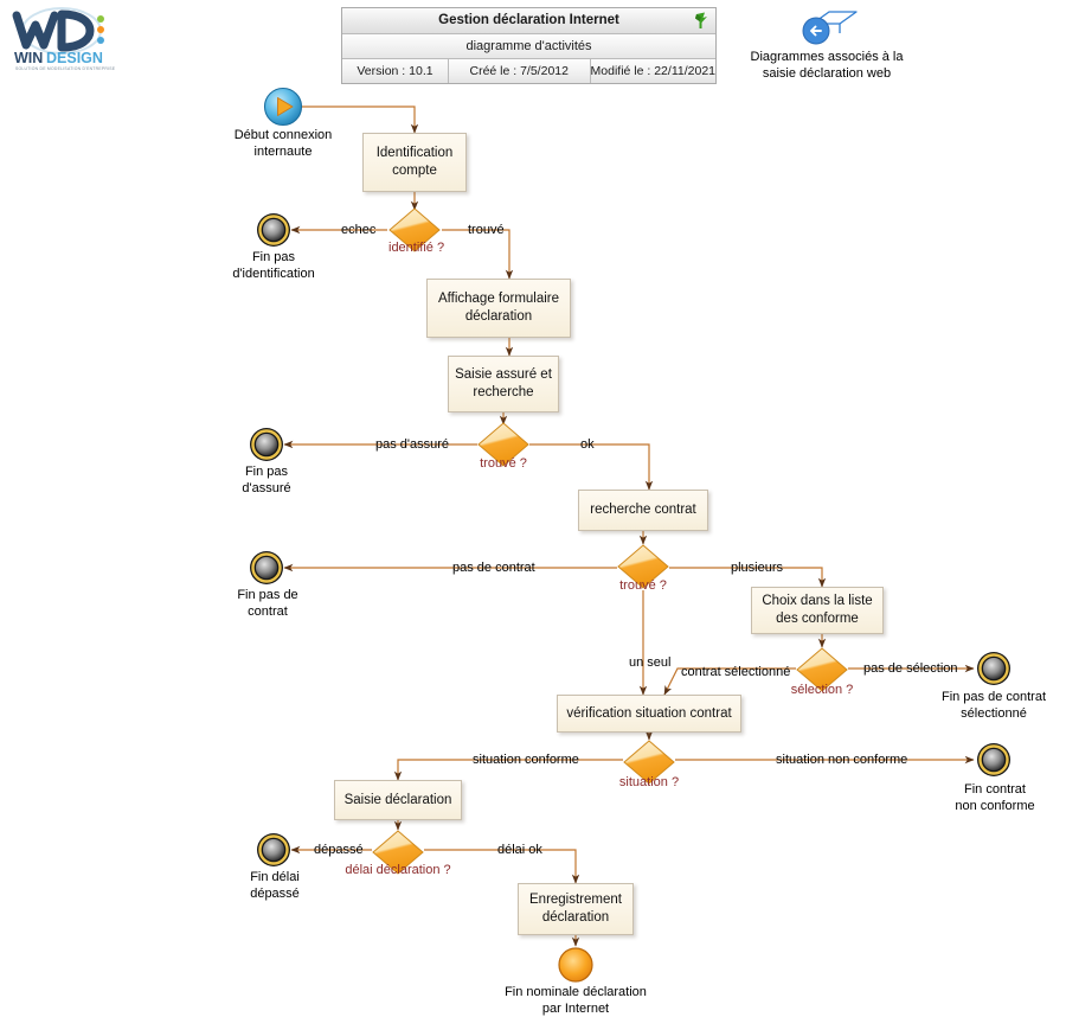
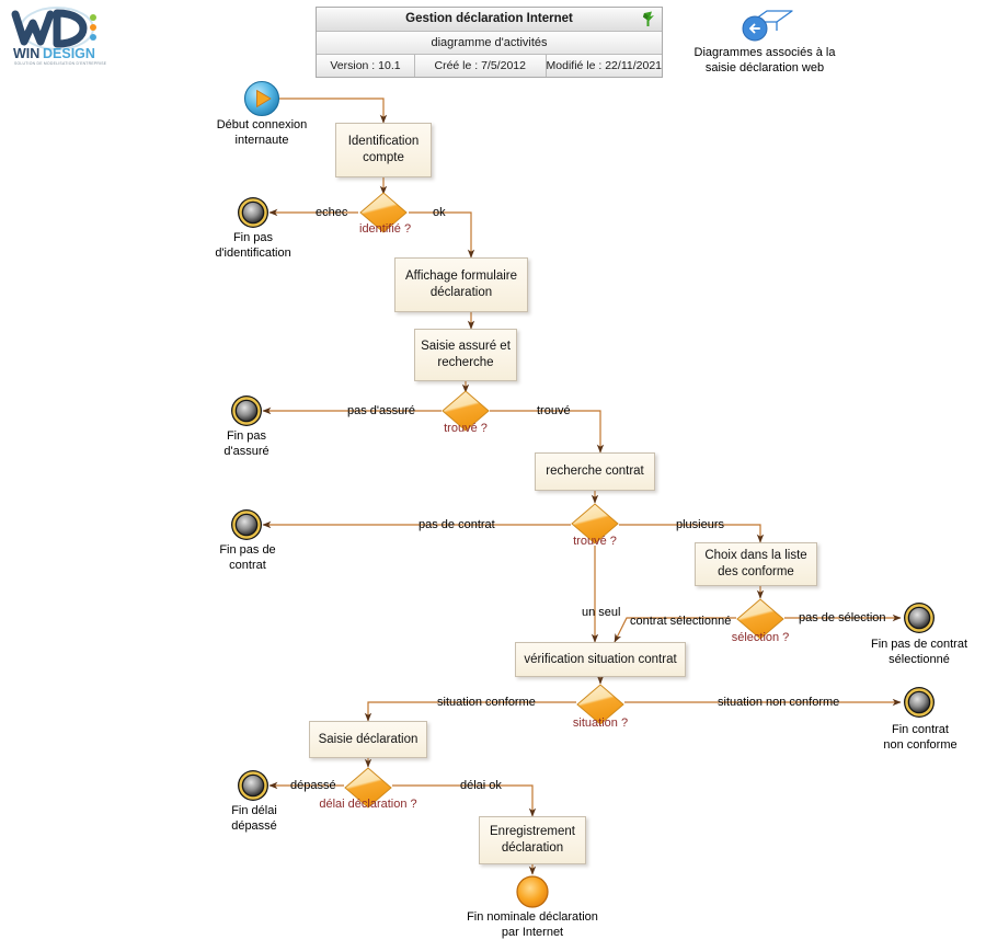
  WIN
  DESIGN
  Gestion déclaration Internet
  diagramme d'activités
  Version : 10.1
  Créé le : 7/5/2012
  Modifié le : 22/11/2021
  Diagrammes associés à la saisie déclaration web
  Début connexion
  internaute
  Identification compte
  Affichage formulaire déclaration
  Saisie assuré et recherche
  recherche contrat
  Choix dans la liste des conforme
  vérification situation contrat
  Saisie déclaration
  Enregistrement déclaration
  identifié ?
  trouvé ?
  trouvé ?
  sélection ?
  situation ?
  délai déclaration ?
  Fin pas
  d'identification
  Fin pas
  d'assuré
  Fin pas de
  contrat
  Fin pas de contrat
  sélectionné
  Fin contrat
  non conforme
  Fin délai
  dépassé
  Fin nominale déclaration
  par Internet
  echec
- trouvé
+ ok
  pas d'assuré
- ok
+ trouvé
  pas de contrat
  plusieurs
  un seul
  contrat sélectionné
  pas de sélection
  situation conforme
  situation non conforme
  dépassé
  délai ok
